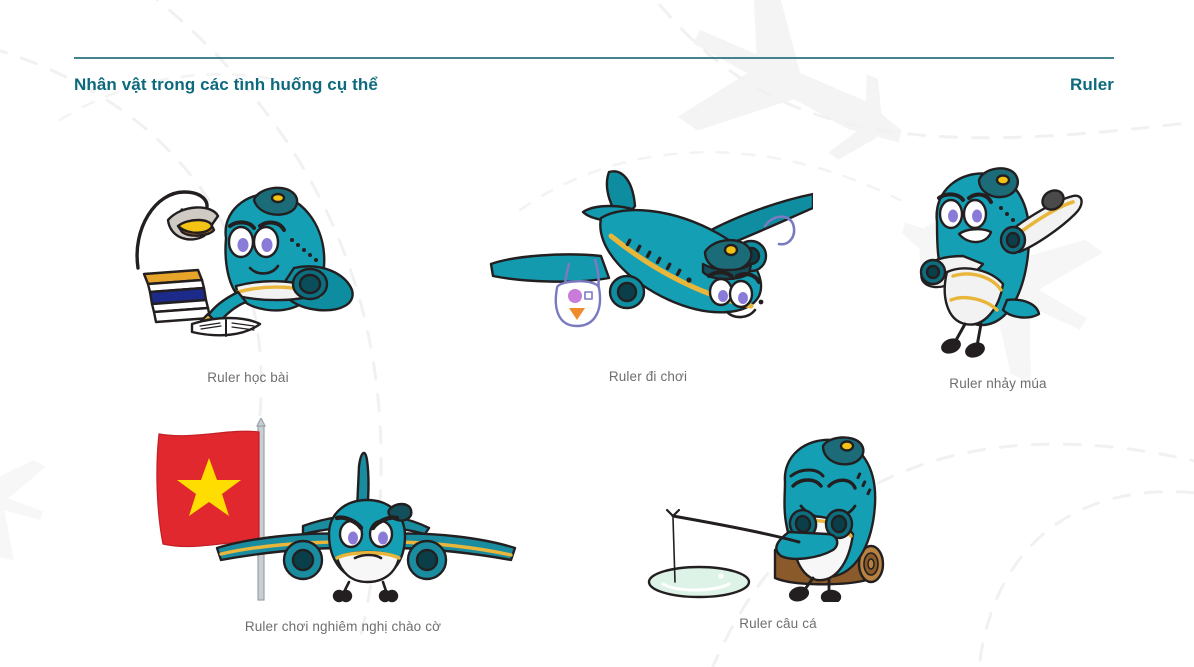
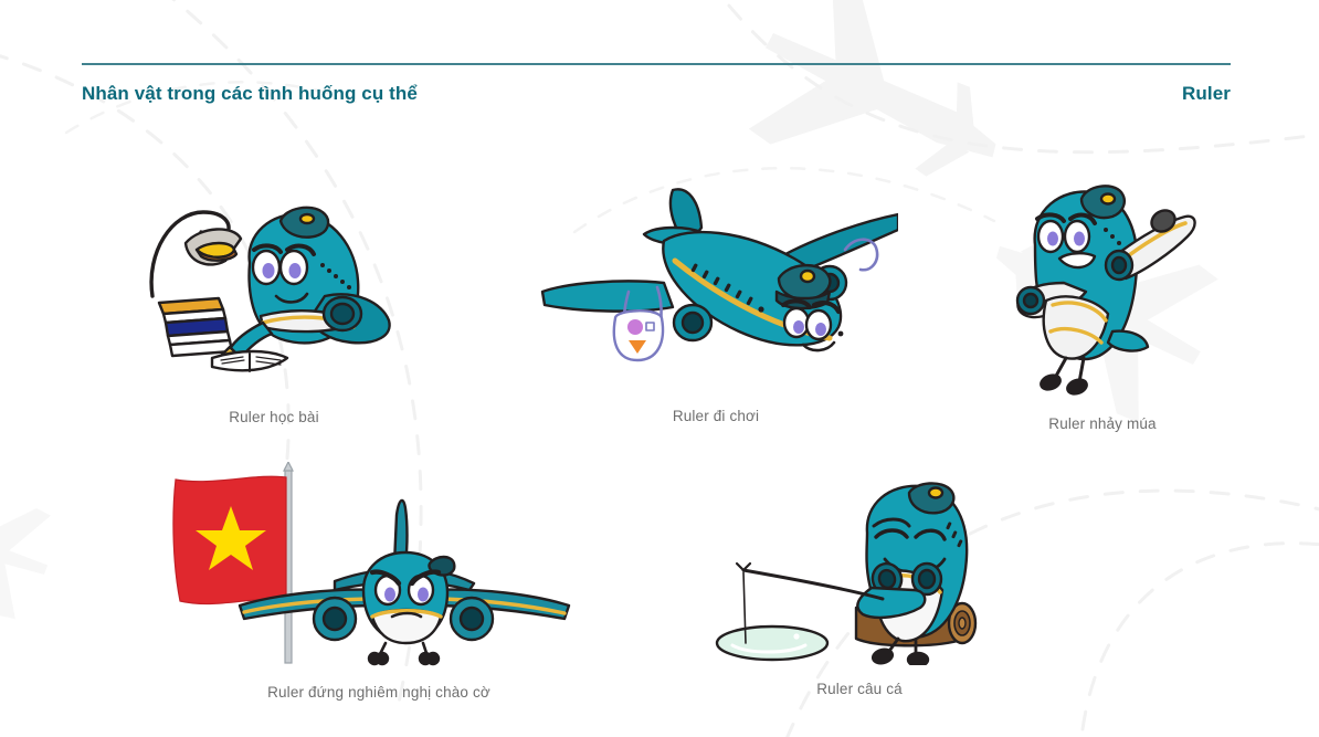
  Nhân vật trong các tình huống cụ thể
  Ruler
  Ruler học bài
  Ruler đi chơi
  Ruler nhảy múa
- Ruler chơi nghiêm nghị chào cờ
+ Ruler đứng nghiêm nghị chào cờ
  Ruler câu cá
